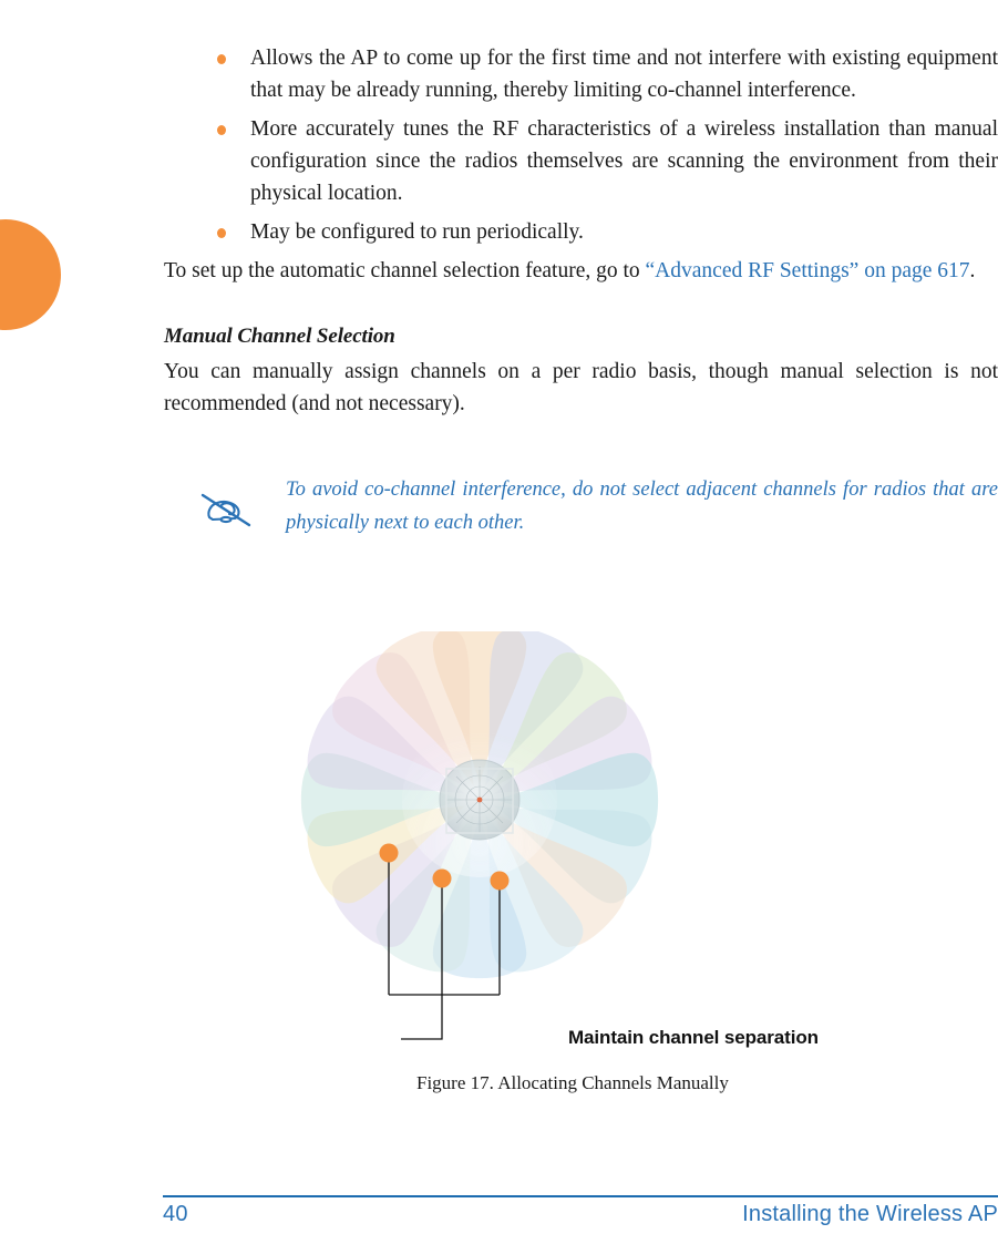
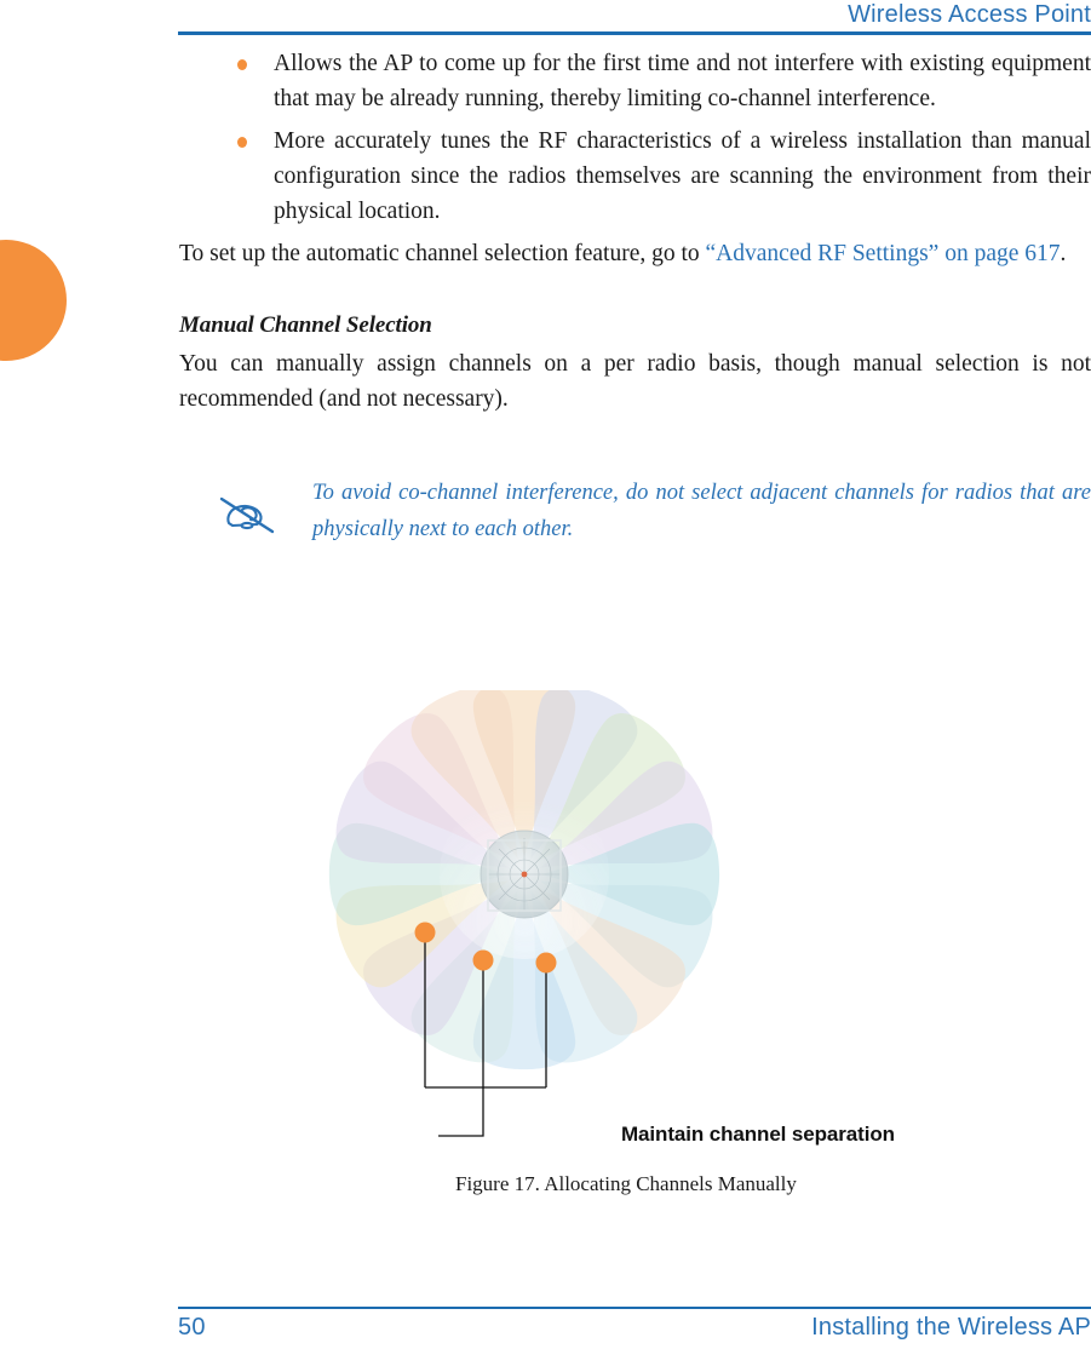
+ Wireless Access Point
  Allows the AP to come up for the first time and not interfere with existing equipment that may be already running, thereby limiting co-channel interference.
  More accurately tunes the RF characteristics of a wireless installation than manual configuration since the radios themselves are scanning the environment from their physical location.
- May be configured to run periodically.
  To set up the automatic channel selection feature, go to “Advanced RF Settings” on page 617.
  Manual Channel Selection
  You can manually assign channels on a per radio basis, though manual selection is not recommended (and not necessary).
  To avoid co-channel interference, do not select adjacent channels for radios that are physically next to each other.
  Maintain channel separation
  Figure 17. Allocating Channels Manually
- 40
+ 50
  Installing the Wireless AP
